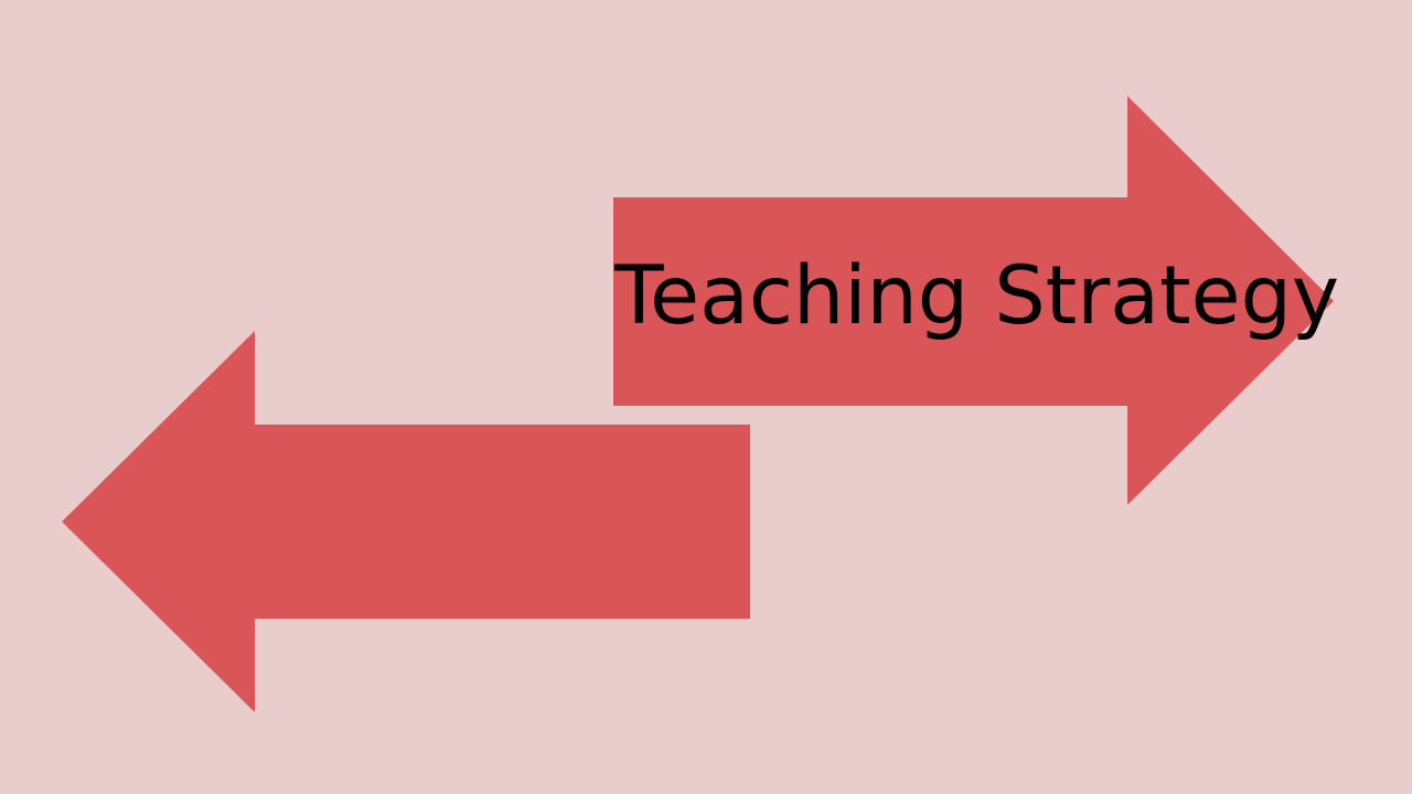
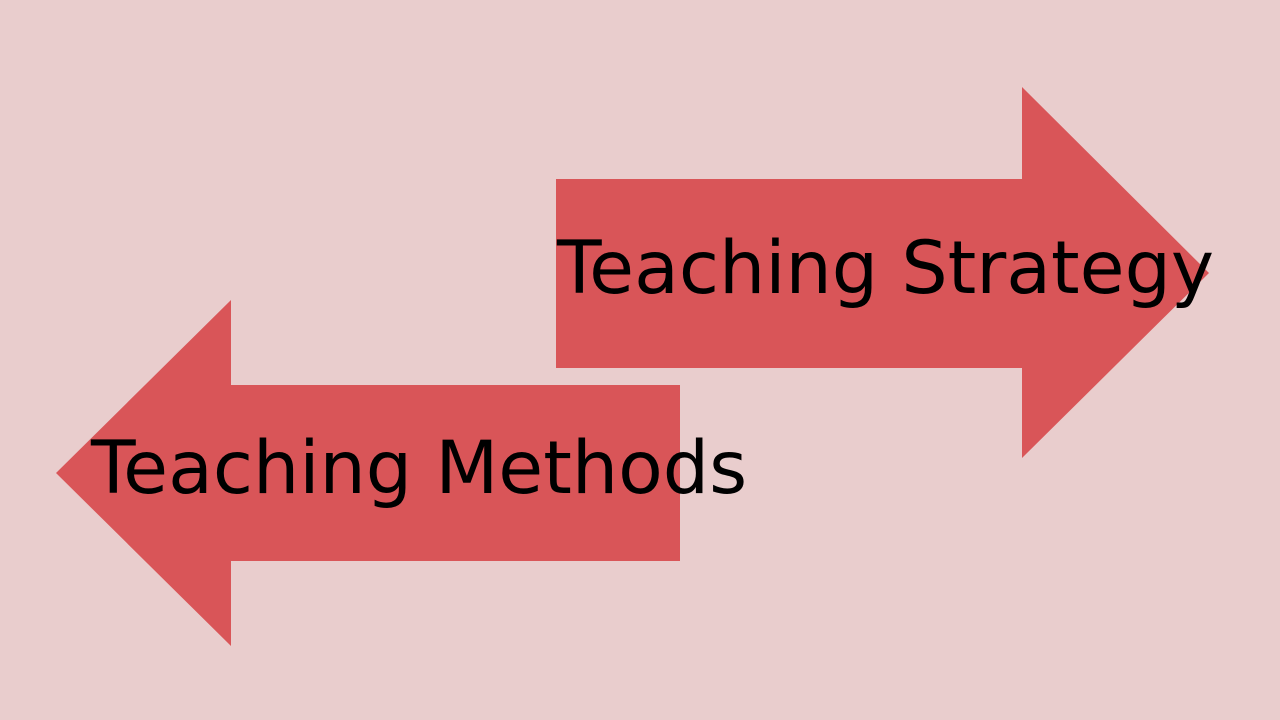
  Teaching Strategy
+ Teaching Methods
